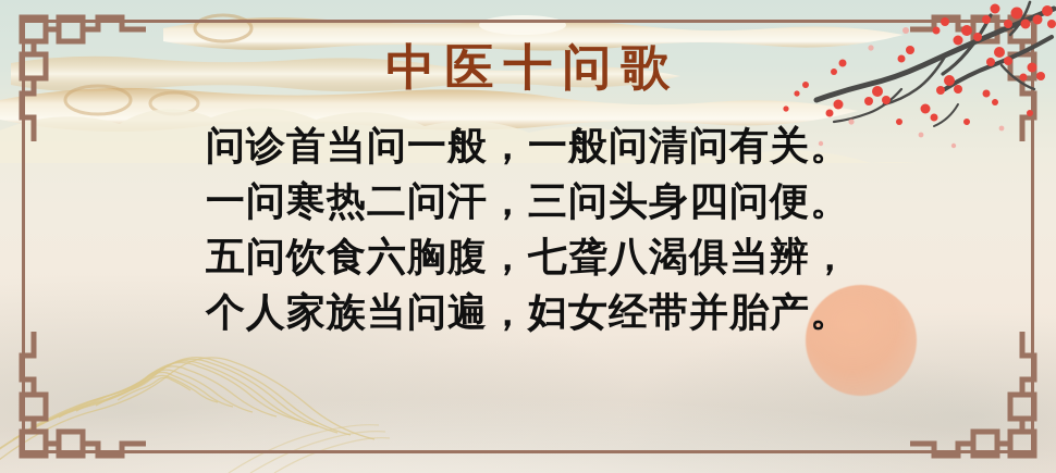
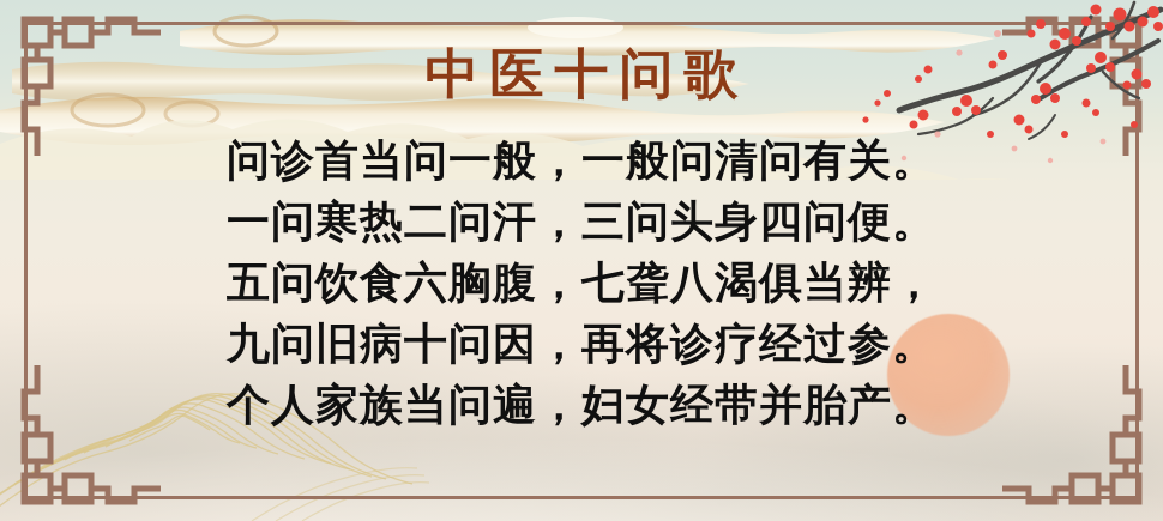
  中医十问歌
  问诊首当问一般，一般问清问有关。
  一问寒热二问汗，三问头身四问便。
  五问饮食六胸腹，七聋八渴俱当辨，
+ 九问旧病十问因，再将诊疗经过参。
  个人家族当问遍，妇女经带并胎产。
